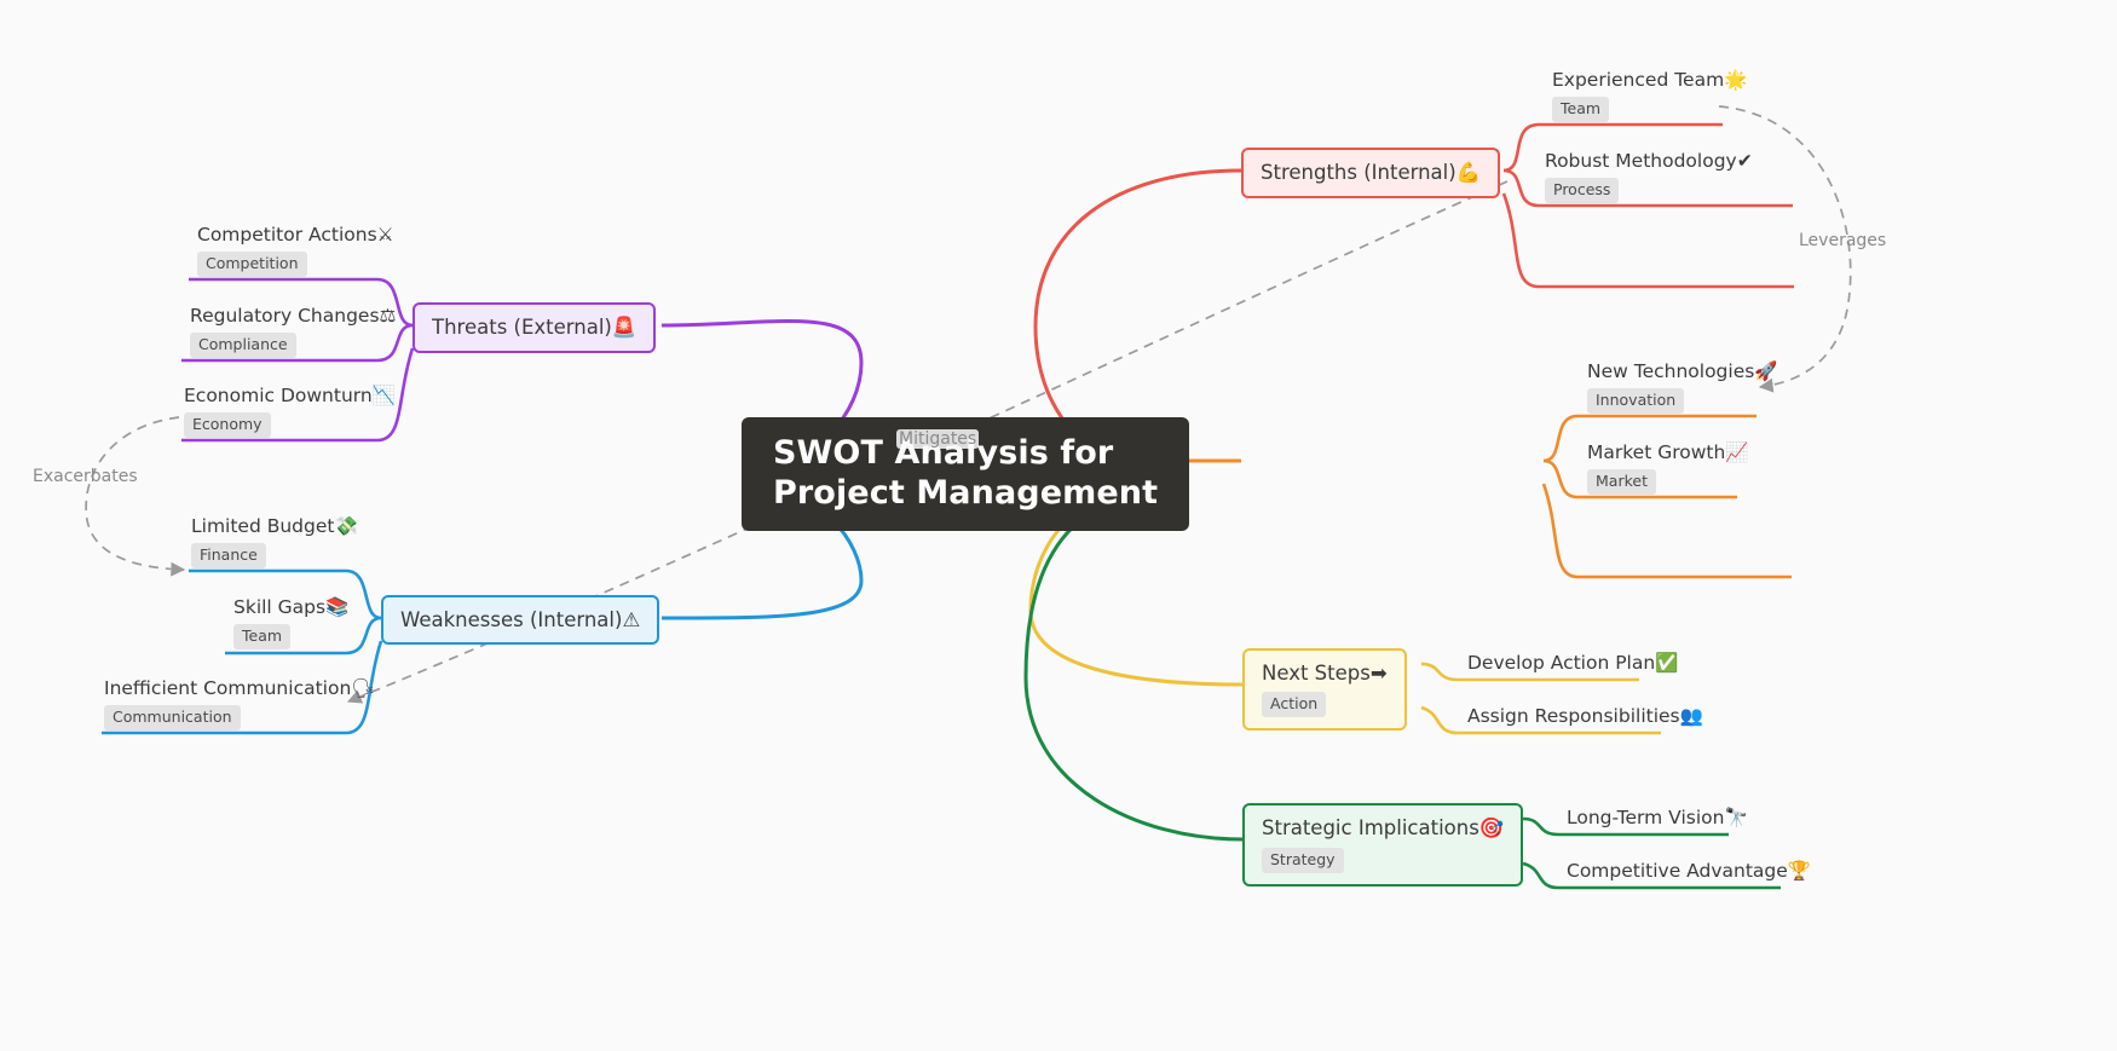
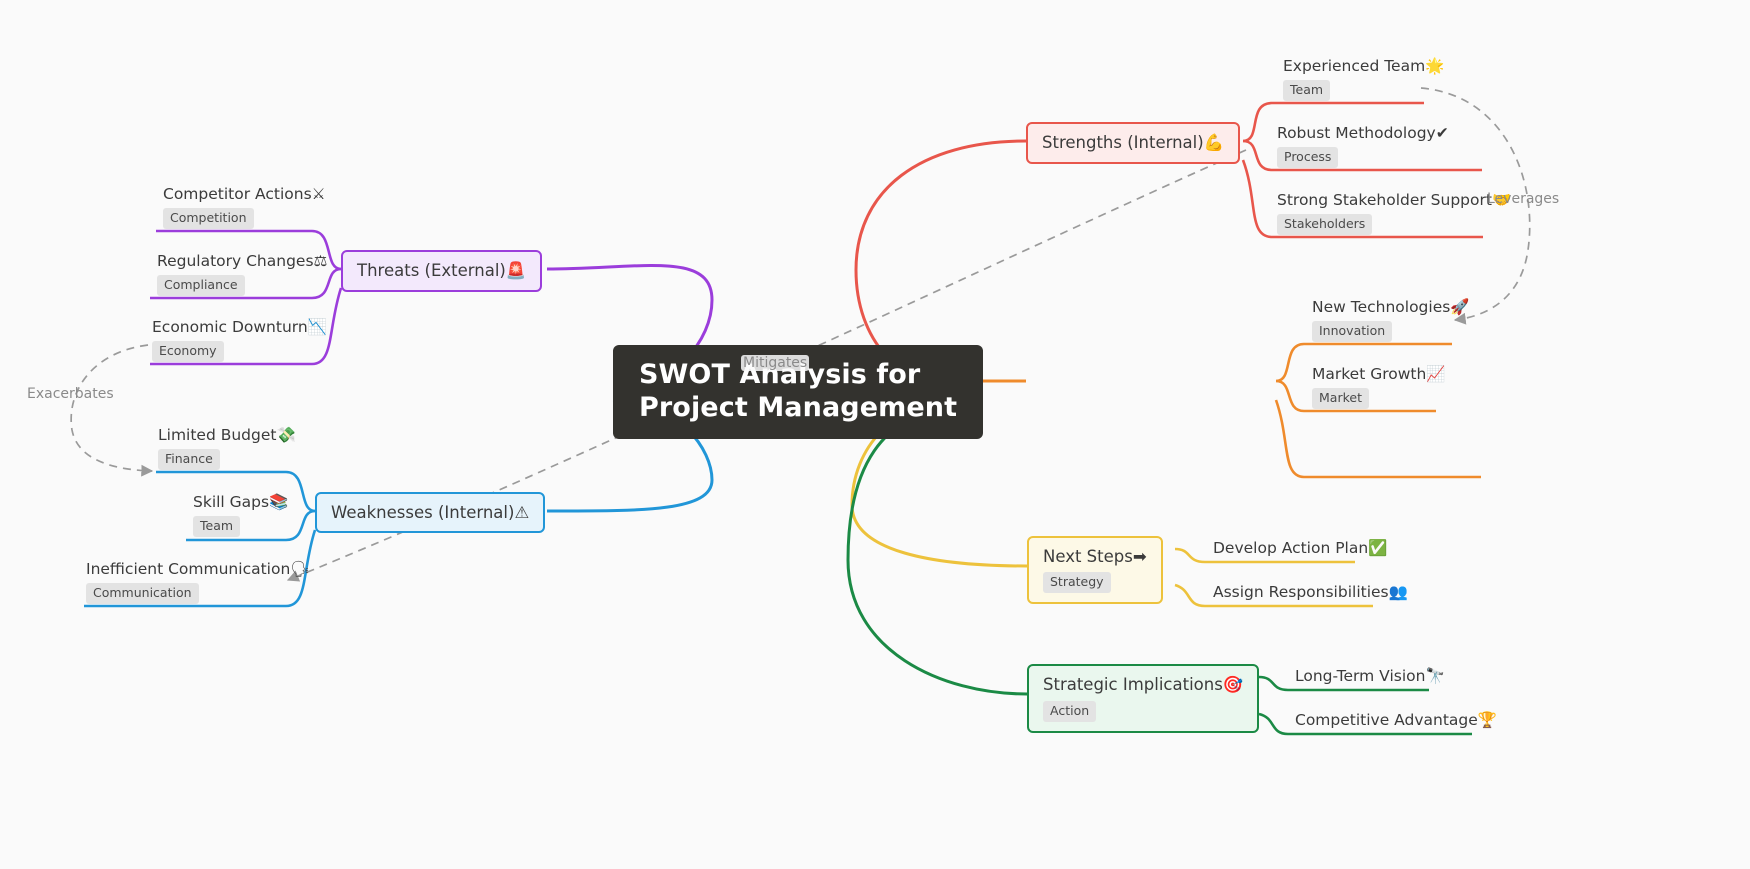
  SWOT Analysis for
  Project Management
  Strengths (Internal)💪
  Experienced Team🌟
  Team
  Robust Methodology✔
  Process
+ Strong Stakeholder Support🤝
+ Stakeholders
  New Technologies🚀
  Innovation
  Market Growth📈
  Market
  Next Steps➡
- Action
+ Strategy
  Develop Action Plan✅
  Assign Responsibilities👥
  Strategic Implications🎯
- Strategy
+ Action
  Long-Term Vision🔭
  Competitive Advantage🏆
  Threats (External)🚨
  Competitor Actions⚔
  Competition
  Regulatory Changes⚖
  Compliance
  Economic Downturn📉
  Economy
  Weaknesses (Internal)⚠
  Limited Budget💸
  Finance
  Skill Gaps📚
  Team
  Inefficient Communication🗣
  Communication
  Leverages
  Mitigates
  Exacerbates
